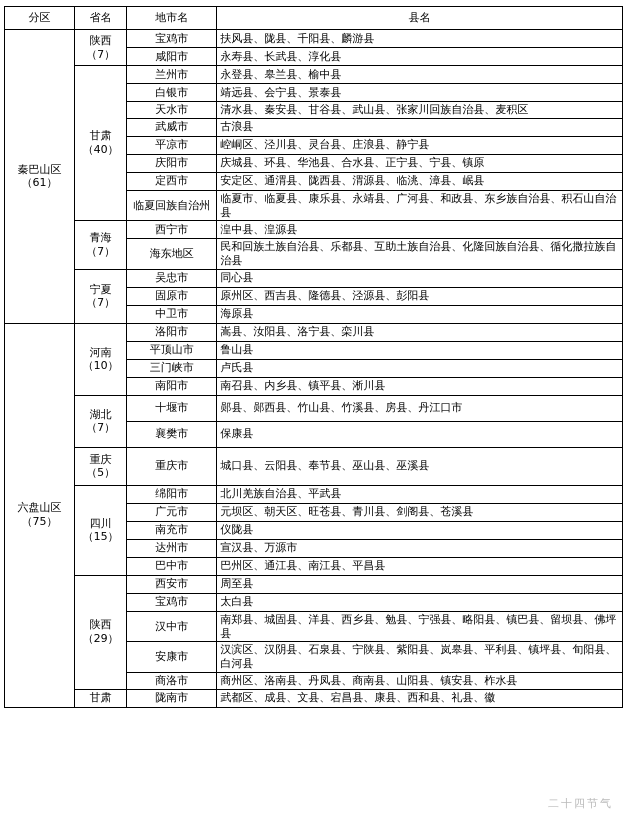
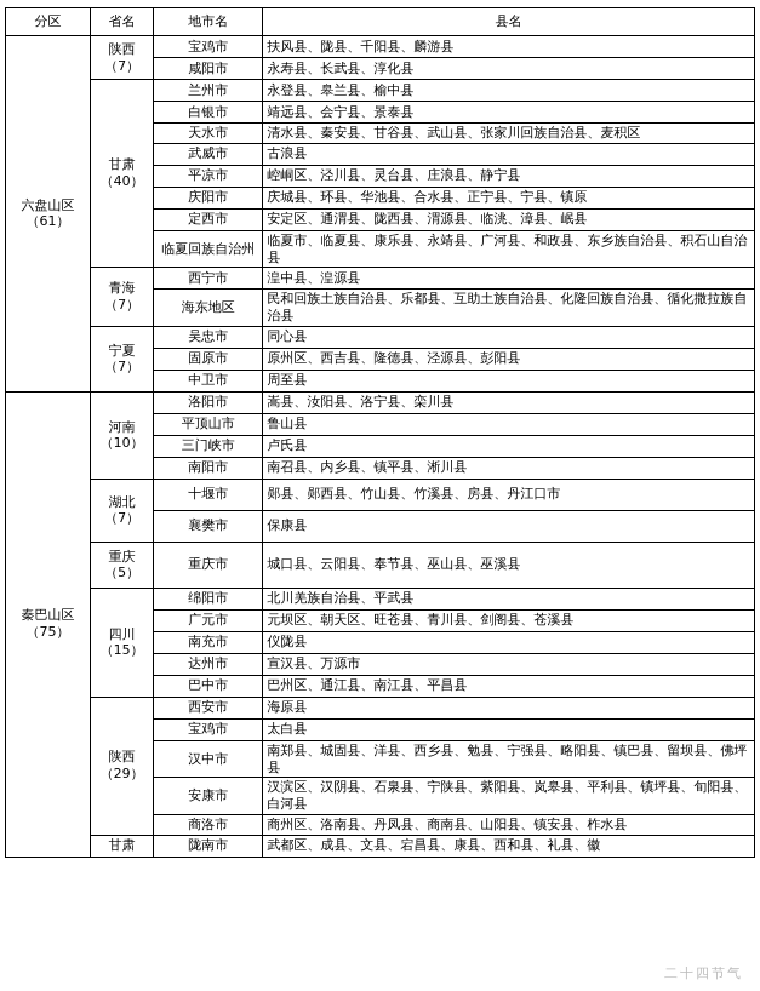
  分区	省名	地市名	县名
- 秦巴山区 （61）	陕西 （7）	宝鸡市	扶风县、陇县、千阳县、麟游县
+ 六盘山区 （61）	陕西 （7）	宝鸡市	扶风县、陇县、千阳县、麟游县
  咸阳市	永寿县、长武县、淳化县
  甘肃 （40）	兰州市	永登县、皋兰县、榆中县
  白银市	靖远县、会宁县、景泰县
  天水市	清水县、秦安县、甘谷县、武山县、张家川回族自治县、麦积区
  武威市	古浪县
  平凉市	崆峒区、泾川县、灵台县、庄浪县、静宁县
  庆阳市	庆城县、环县、华池县、合水县、正宁县、宁县、镇原
  定西市	安定区、通渭县、陇西县、渭源县、临洮、漳县、岷县
  临夏回族自治州	临夏市、临夏县、康乐县、永靖县、广河县、和政县、东乡族自治县、积石山自治县
  青海 （7）	西宁市	湟中县、湟源县
  海东地区	民和回族土族自治县、乐都县、互助土族自治县、化隆回族自治县、循化撒拉族自治县
  宁夏 （7）	吴忠市	同心县
  固原市	原州区、西吉县、隆德县、泾源县、彭阳县
- 中卫市	海原县
+ 中卫市	周至县
- 六盘山区 （75）	河南 （10）	洛阳市	嵩县、汝阳县、洛宁县、栾川县
+ 秦巴山区 （75）	河南 （10）	洛阳市	嵩县、汝阳县、洛宁县、栾川县
  平顶山市	鲁山县
  三门峡市	卢氏县
  南阳市	南召县、内乡县、镇平县、淅川县
  湖北 （7）	十堰市	郧县、郧西县、竹山县、竹溪县、房县、丹江口市
  襄樊市	保康县
  重庆 （5）	重庆市	城口县、云阳县、奉节县、巫山县、巫溪县
  四川 （15）	绵阳市	北川羌族自治县、平武县
  广元市	元坝区、朝天区、旺苍县、青川县、剑阁县、苍溪县
  南充市	仪陇县
  达州市	宣汉县、万源市
  巴中市	巴州区、通江县、南江县、平昌县
- 陕西 （29）	西安市	周至县
+ 陕西 （29）	西安市	海原县
  宝鸡市	太白县
  汉中市	南郑县、城固县、洋县、西乡县、勉县、宁强县、略阳县、镇巴县、留坝县、佛坪县
  安康市	汉滨区、汉阴县、石泉县、宁陕县、紫阳县、岚皋县、平利县、镇坪县、旬阳县、白河县
  商洛市	商州区、洛南县、丹凤县、商南县、山阳县、镇安县、柞水县
  甘肃	陇南市	武都区、成县、文县、宕昌县、康县、西和县、礼县、徽
  二十四节气
